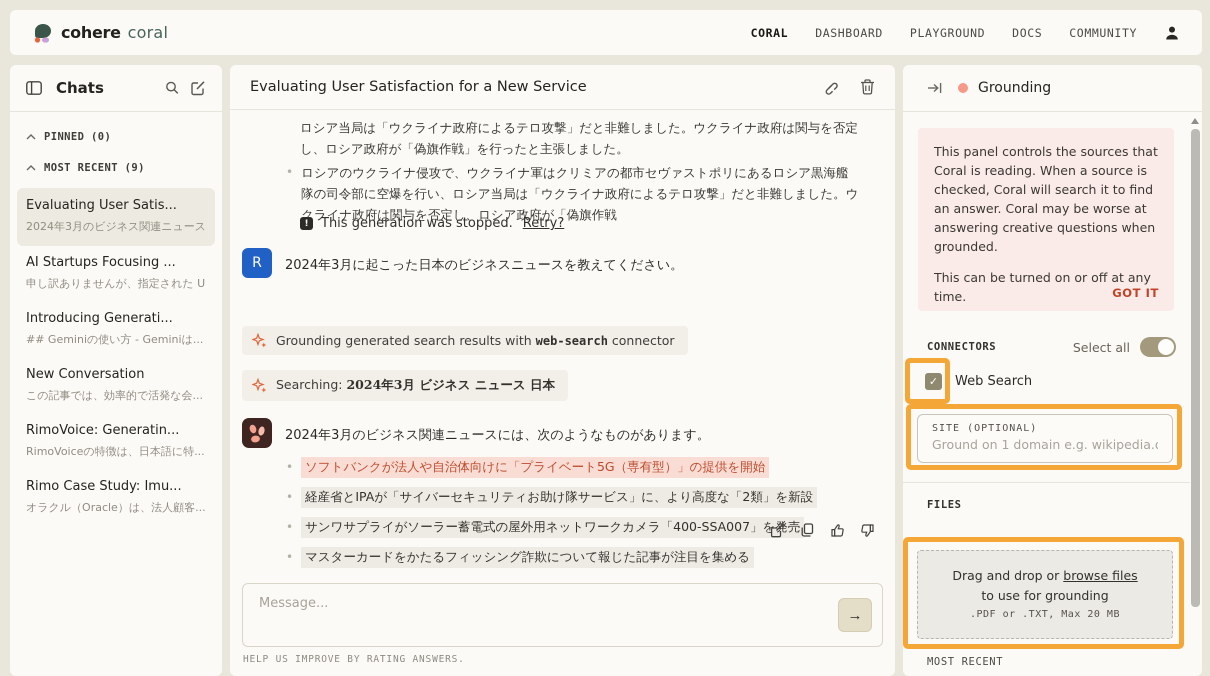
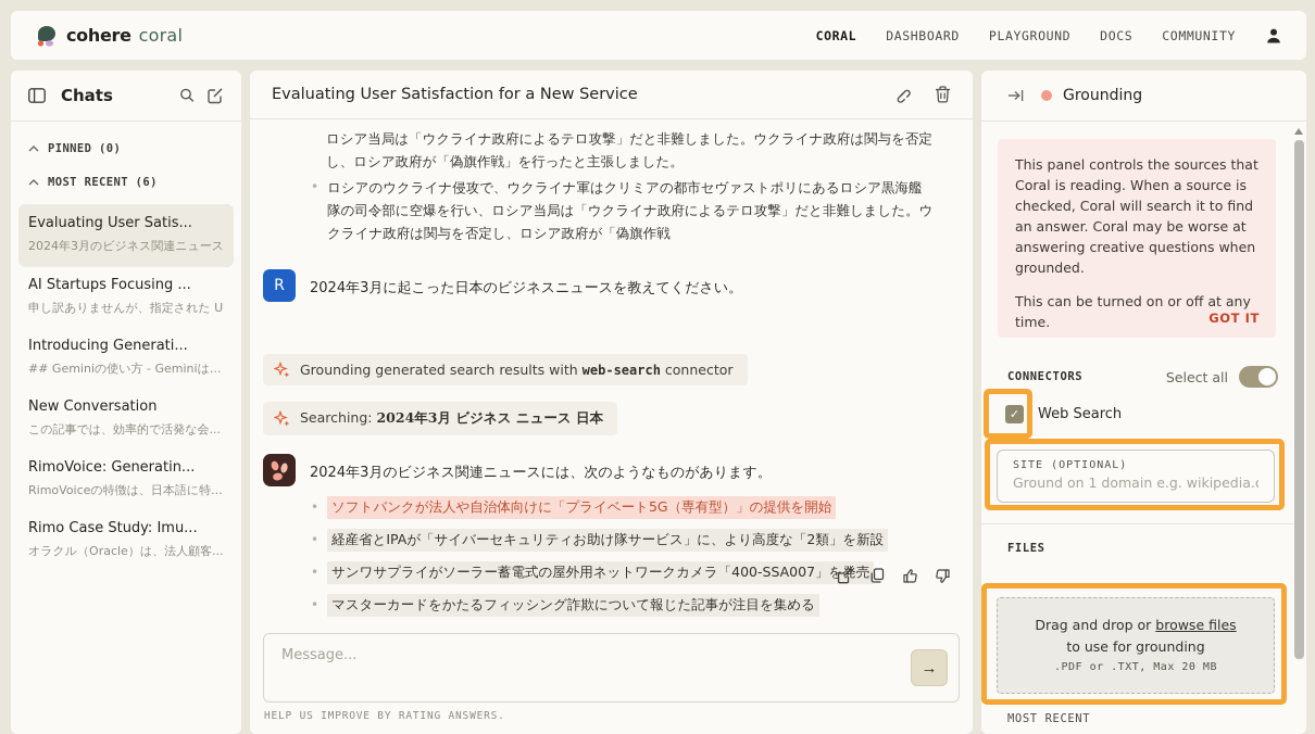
  cohere
  coral
  CORAL
  DASHBOARD
  PLAYGROUND
  DOCS
  COMMUNITY
  Chats
  PINNED (0)
- MOST RECENT (9)
+ MOST RECENT (6)
  Evaluating User Satis...
  2024年3月のビジネス関連ニュース
  AI Startups Focusing ...
  申し訳ありませんが、指定された U
  Introducing Generati...
  ## Geminiの使い方 - Geminiは...
  New Conversation
  この記事では、効率的で活発な会...
  RimoVoice: Generatin...
  RimoVoiceの特徴は、日本語に特...
  Rimo Case Study: Imu...
  オラクル（Oracle）は、法人顧客...
  Evaluating User Satisfaction for a New Service
  ロシア当局は「ウクライナ政府によるテロ攻撃」だと非難しました。ウクライナ政府は関与を否定し、ロシア政府が「偽旗作戦」を行ったと主張しました。
  •
  ロシアのウクライナ侵攻で、ウクライナ軍はクリミアの都市セヴァストポリにあるロシア黒海艦隊の司令部に空爆を行い、ロシア当局は「ウクライナ政府によるテロ攻撃」だと非難しました。ウクライナ政府は関与を否定し、ロシア政府が「偽旗作戦
- !
- This generation was stopped.
- Retry?
  R
  2024年3月に起こった日本のビジネスニュースを教えてください。
  Grounding generated search results with web-search connector
  Searching: 2024年3月 ビジネス ニュース 日本
  2024年3月のビジネス関連ニュースには、次のようなものがあります。
  •
  ソフトバンクが法人や自治体向けに「プライベート5G（専有型）」の提供を開始
  •
  経産省とIPAが「サイバーセキュリティお助け隊サービス」に、より高度な「2類」を新設
  •
  サンワサプライがソーラー蓄電式の屋外用ネットワークカメラ「400-SSA007」を発売
  •
  マスターカードをかたるフィッシング詐欺について報じた記事が注目を集める
  Message...
  →
  HELP US IMPROVE BY RATING ANSWERS.
  Grounding
  This panel controls the sources that Coral is reading. When a source is checked, Coral will search it to find an answer. Coral may be worse at answering creative questions when grounded.
  This can be turned on or off at any time.
  GOT IT
  CONNECTORS
  Select all
  ✓
  Web Search
  SITE (OPTIONAL)
  Ground on 1 domain e.g. wikipedia.
  FILES
  Drag and drop or browse files
  to use for grounding
  .PDF or .TXT, Max 20 MB
  MOST RECENT
